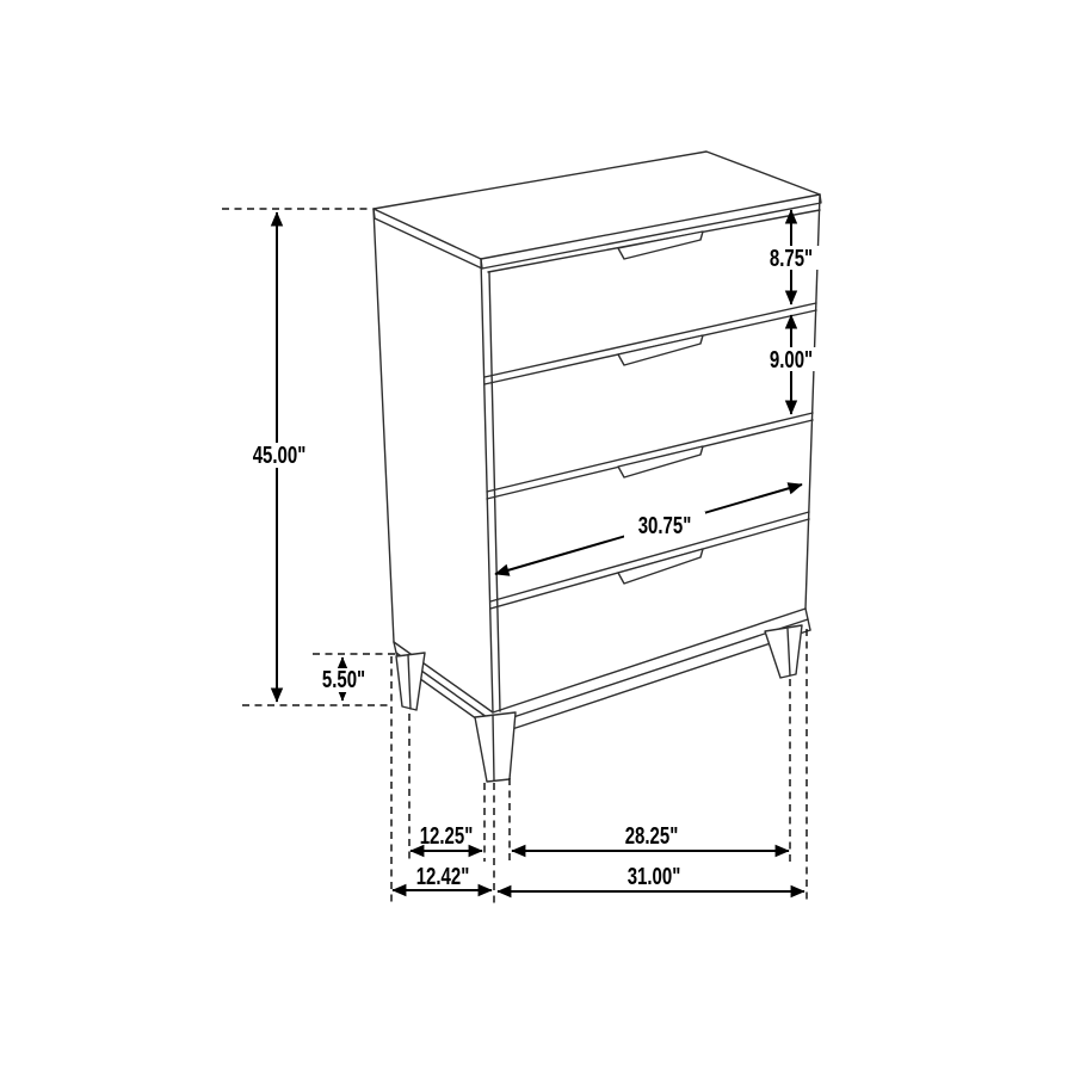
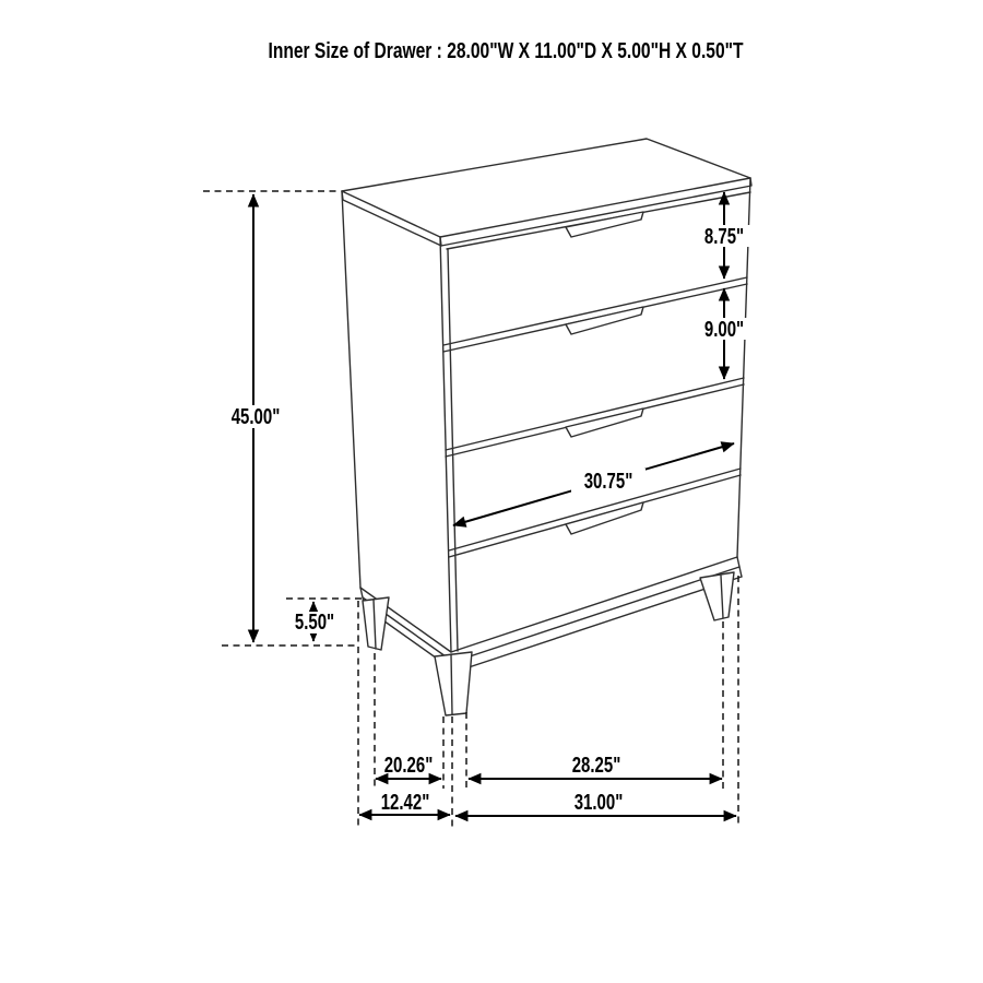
  45.00"
  5.50"
  8.75"
  9.00"
  30.75"
- 12.25"
+ 20.26"
  28.25"
  12.42"
  31.00"
+ Inner Size of Drawer : 28.00"W X 11.00"D X 5.00"H X 0.50"T
